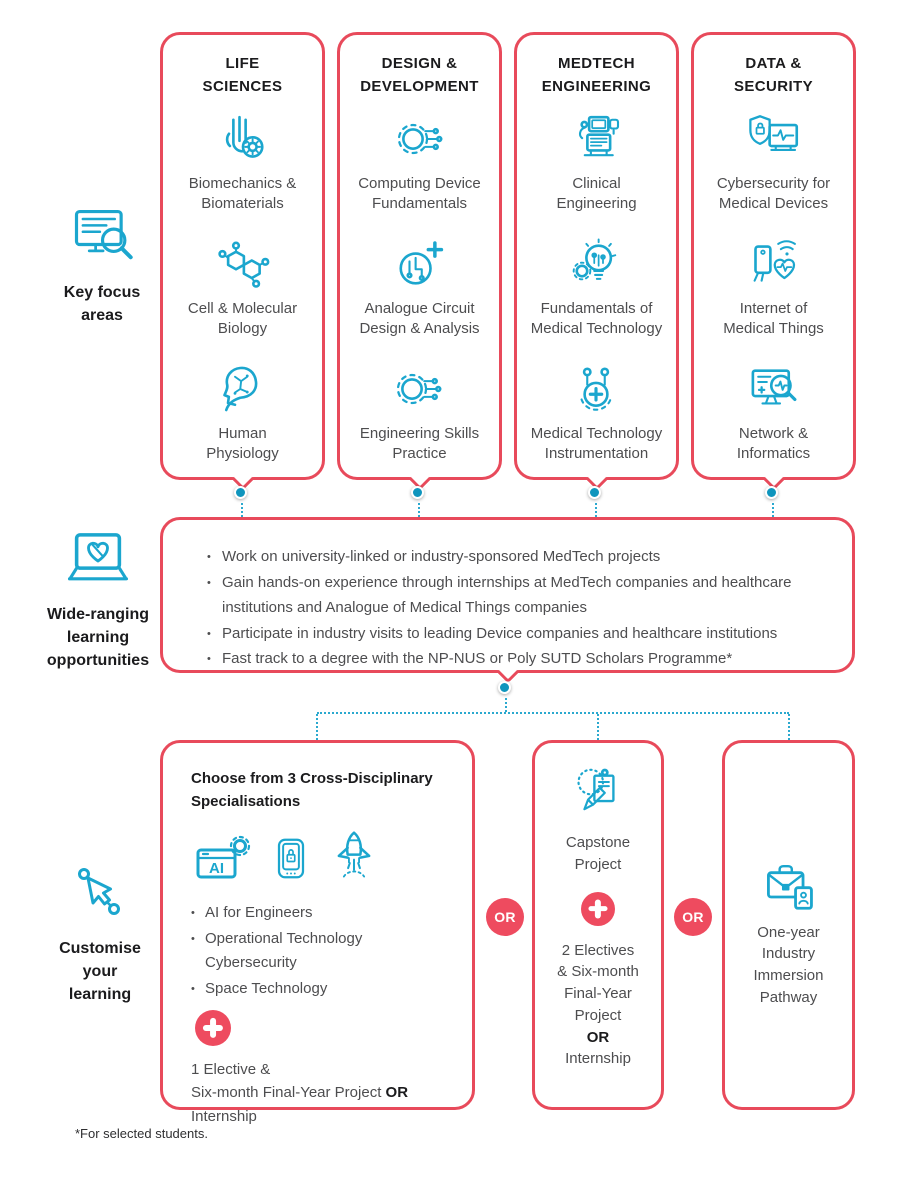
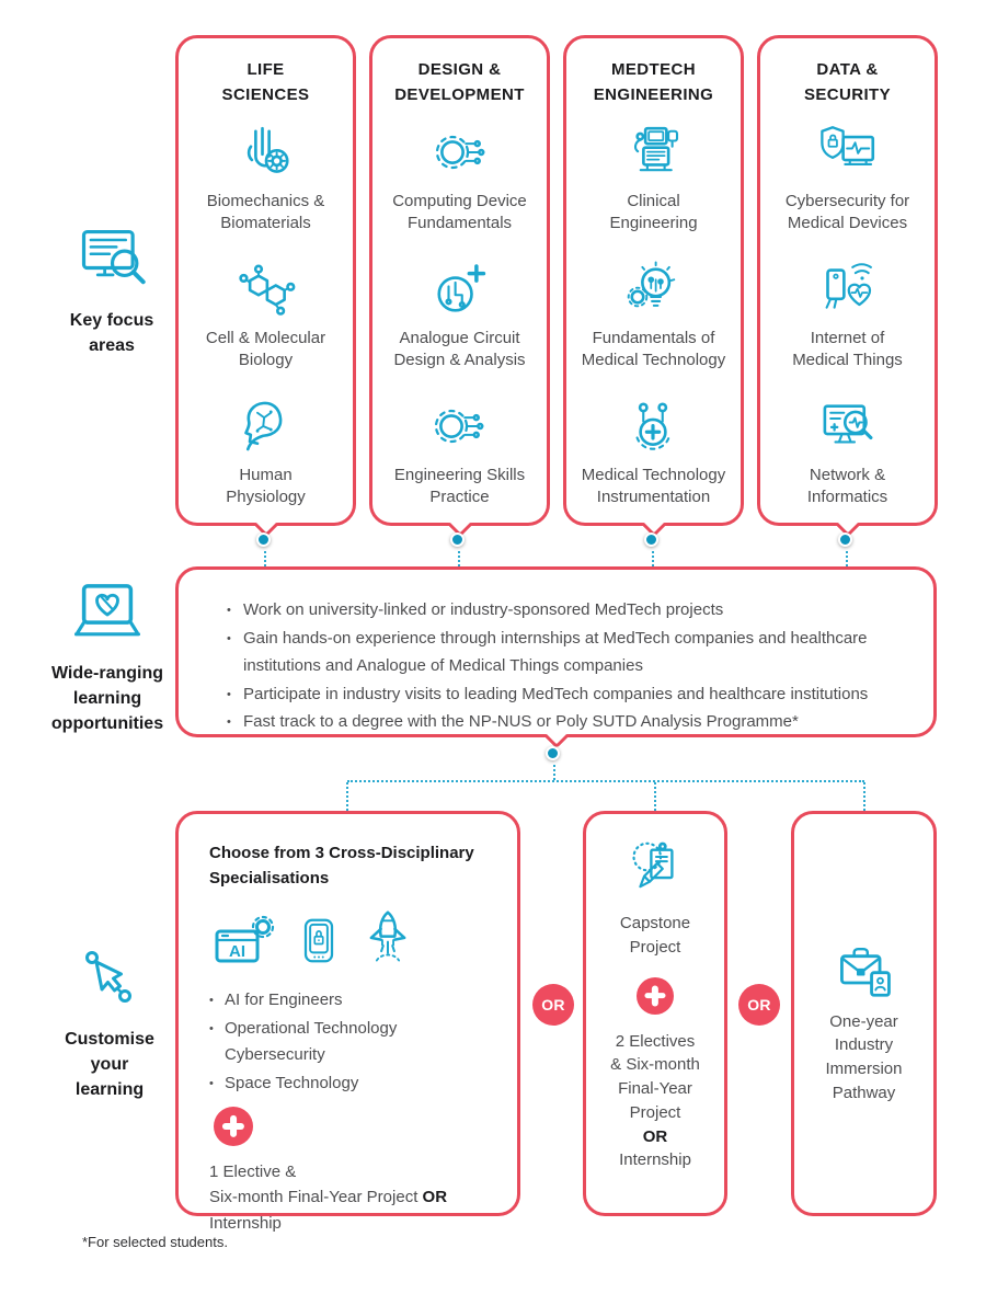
  Key focus
  areas
  Wide-ranging
  learning
  opportunities
  Customise
  your
  learning
  LIFE
  SCIENCES
  Biomechanics &
  Biomaterials
  Cell & Molecular
  Biology
  Human
  Physiology
  DESIGN &
  DEVELOPMENT
  Computing Device
  Fundamentals
  Analogue Circuit
  Design & Analysis
  Engineering Skills
  Practice
  MEDTECH
  ENGINEERING
  Clinical
  Engineering
  Fundamentals of
  Medical Technology
  Medical Technology
  Instrumentation
  DATA &
  SECURITY
  Cybersecurity for
  Medical Devices
  Internet of
  Medical Things
  Network &
  Informatics
  Work on university-linked or industry-sponsored MedTech projects
  Gain hands-on experience through internships at MedTech companies and healthcare institutions and Analogue of Medical Things companies
- Participate in industry visits to leading Device companies and healthcare institutions
+ Participate in industry visits to leading MedTech companies and healthcare institutions
- Fast track to a degree with the NP-NUS or Poly SUTD Scholars Programme*
+ Fast track to a degree with the NP-NUS or Poly SUTD Analysis Programme*
  Choose from 3 Cross-Disciplinary
  Specialisations
  AI
  AI for Engineers
  Operational Technology
  Cybersecurity
  Space Technology
  1 Elective &
  Six-month Final-Year Project OR
  Internship
  OR
  Capstone
  Project
  2 Electives
  & Six-month
  Final-Year
  Project
  OR
  Internship
  OR
  One-year
  Industry
  Immersion
  Pathway
  *For selected students.
